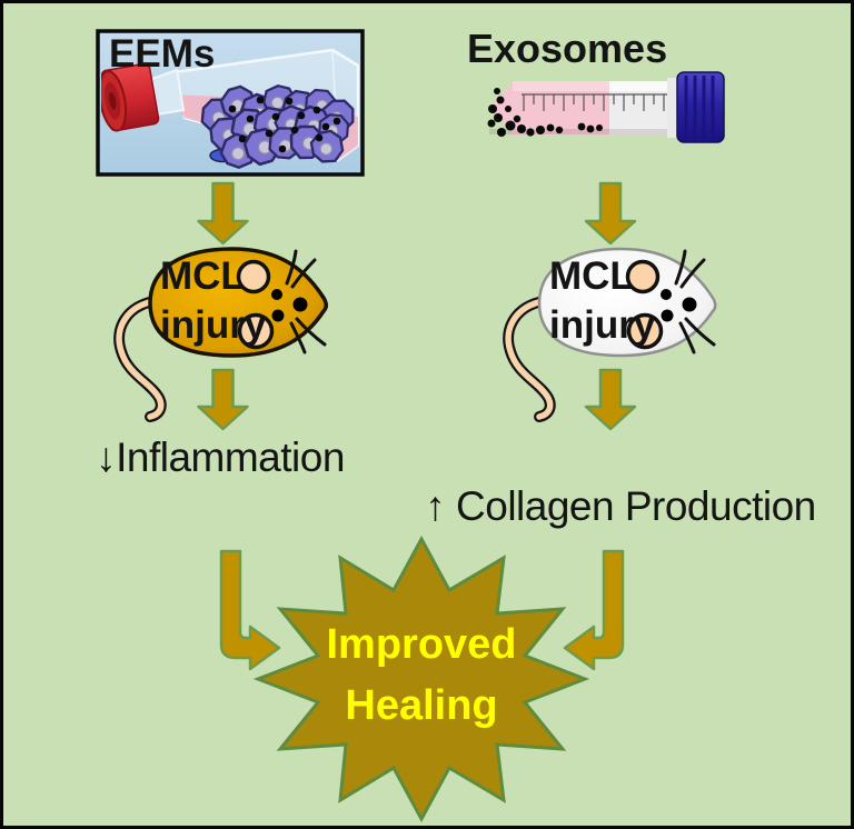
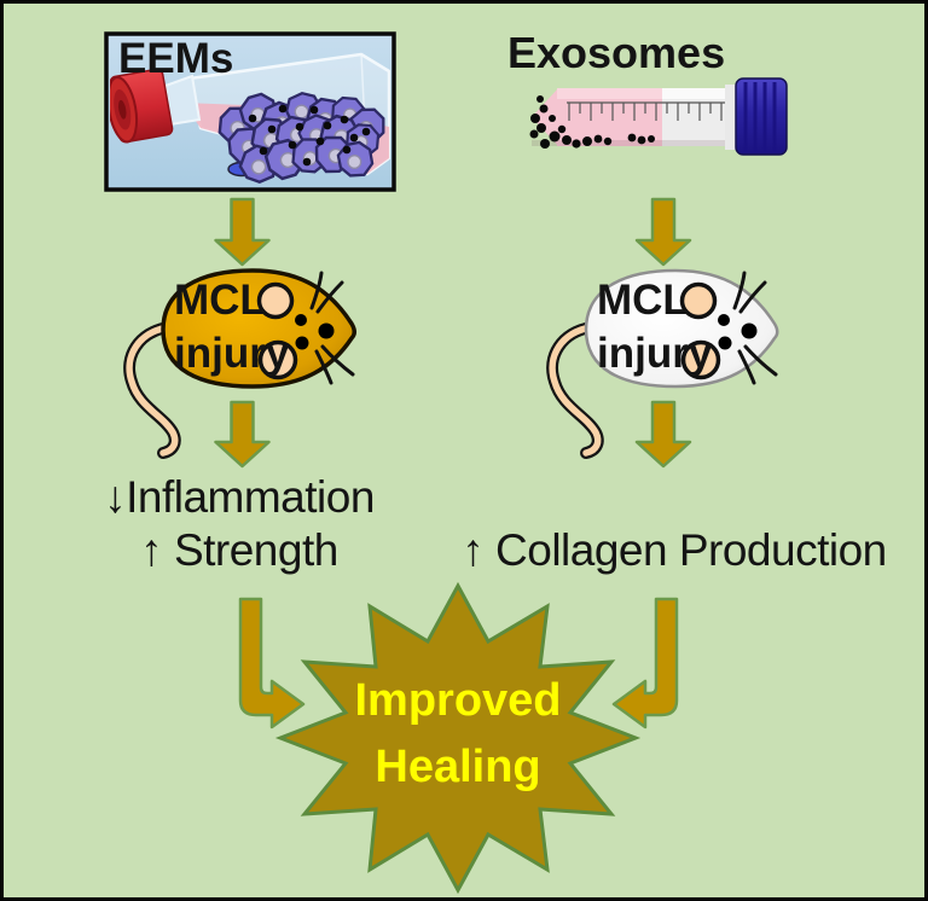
  EEMs
  Exosomes
  MCL
  injury
  MCL
  injury
  ↓Inflammation
+ ↑ Strength
  ↑ Collagen Production
  Improved
  Healing
